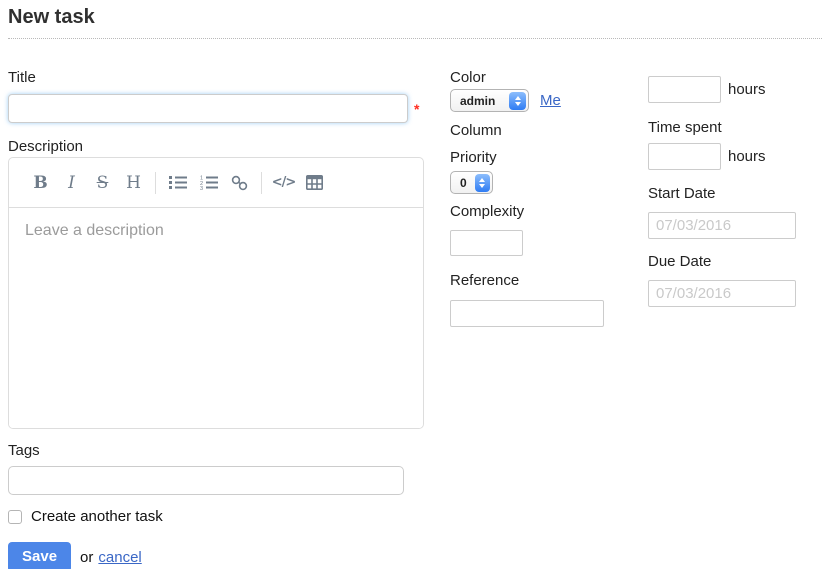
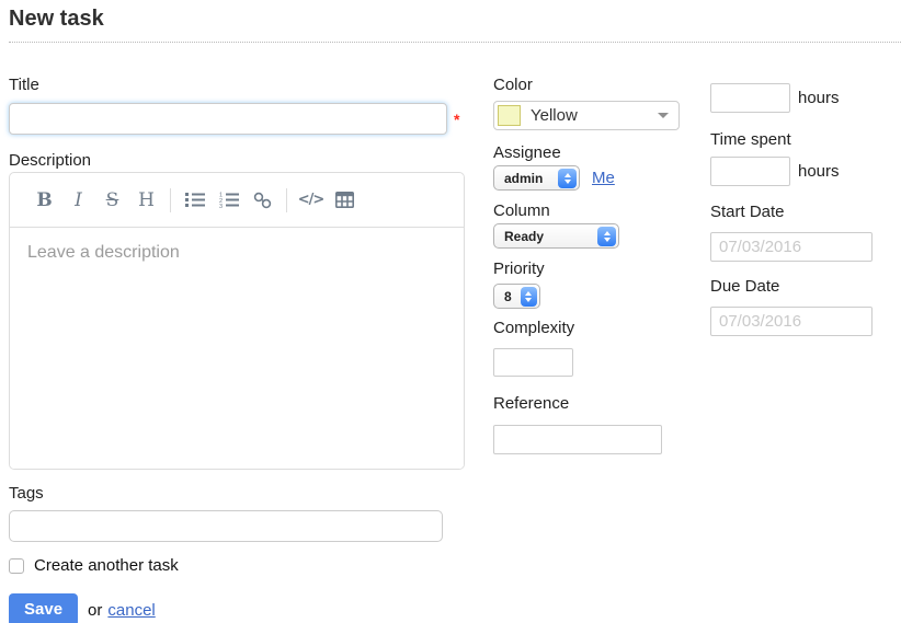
  New task
  Title
  *
  Description
  B
  I
  S
  H
  </>
  Leave a description
  Tags
  Create another task
  Save
  or
  cancel
  Color
+ Yellow
+ Assignee
  admin
  Me
  Column
+ Ready
  Priority
- 0
+ 8
  Complexity
  Reference
  hours
  Time spent
  hours
  Start Date
  07/03/2016
  Due Date
  07/03/2016
